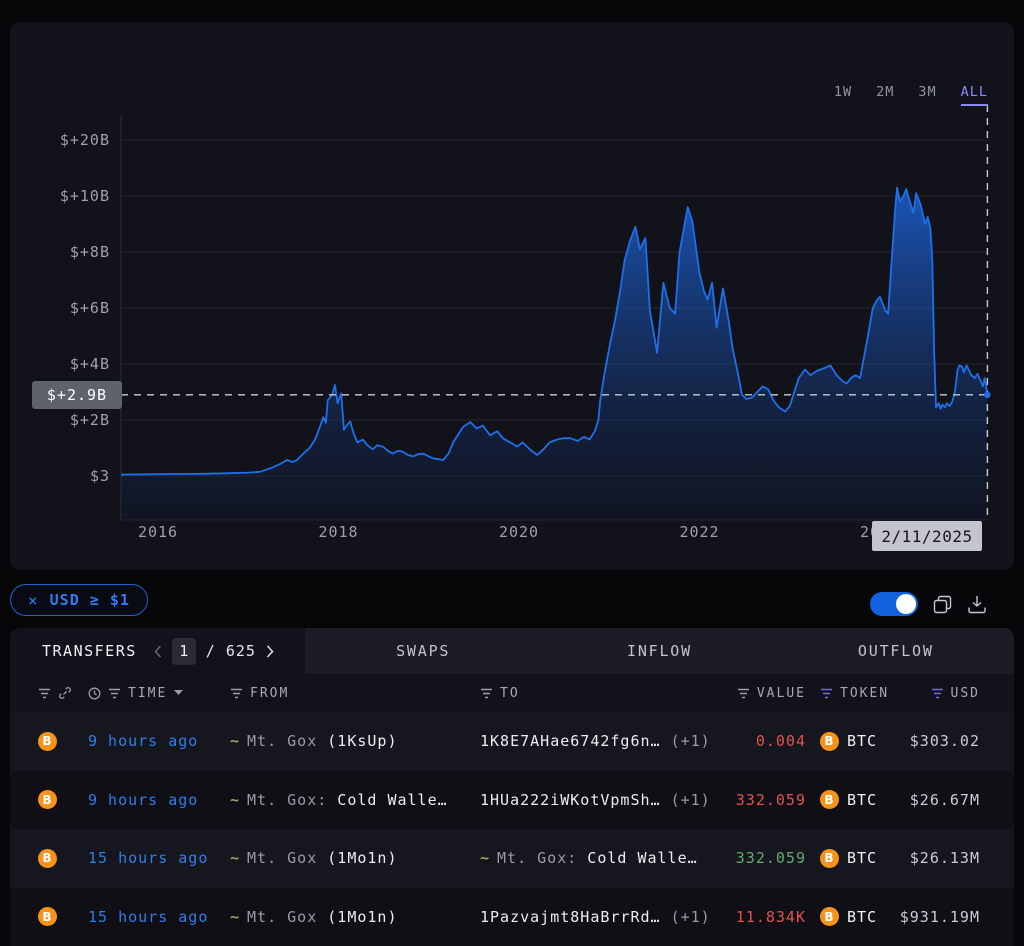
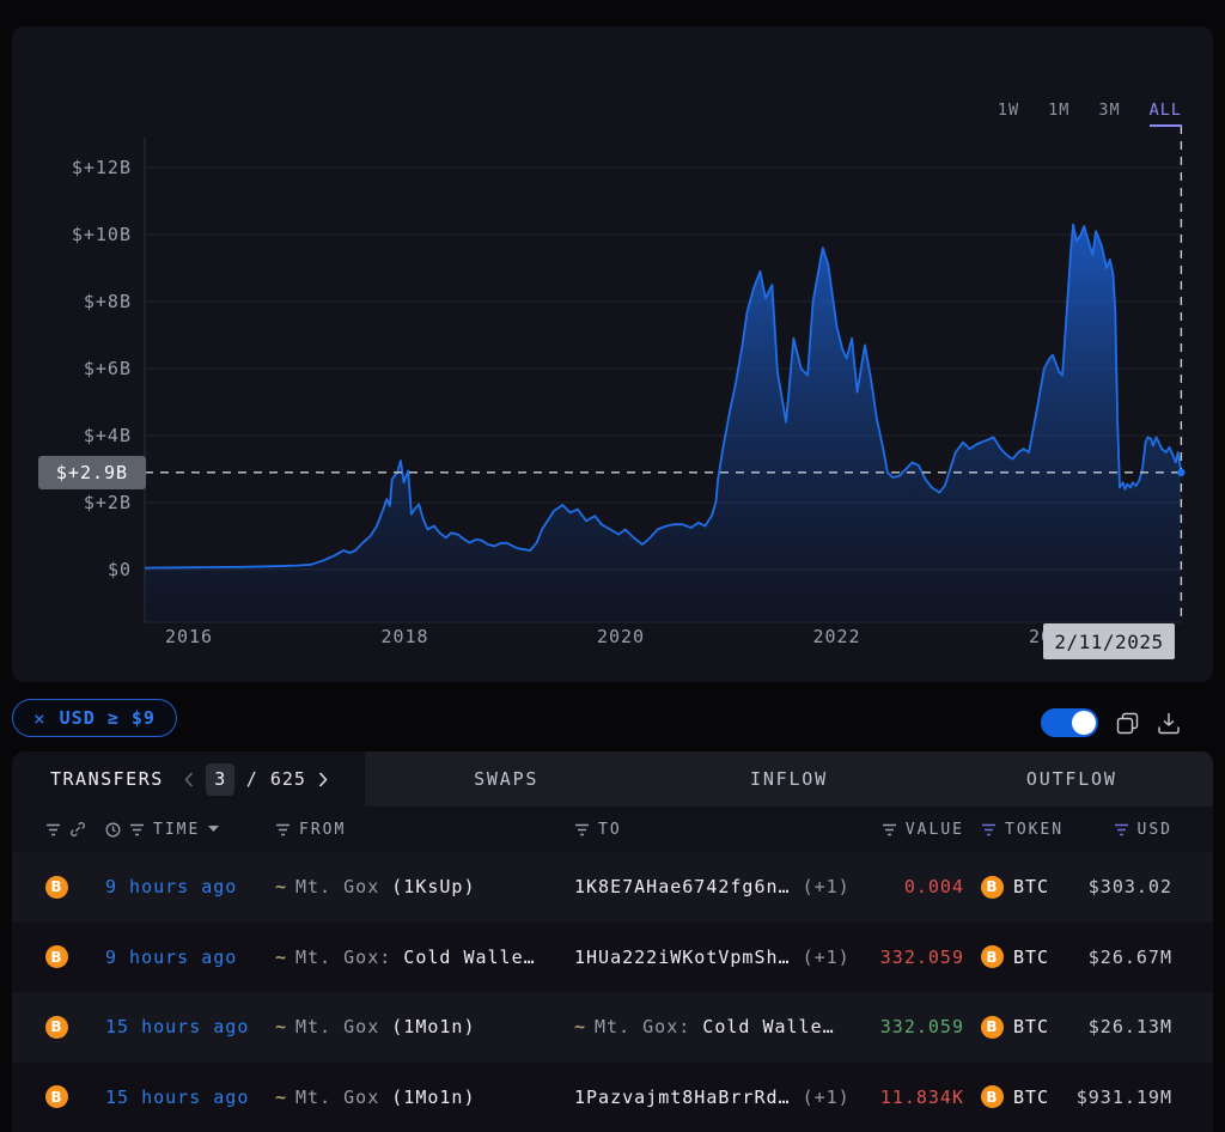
  1W
- 2M
+ 1M
  3M
  ALL
- $+20B
+ $+12B
  $+10B
  $+8B
  $+6B
  $+4B
  $+2B
- $3
+ $0
  2016
  2018
  2020
  2022
  $+2.9B
  2/11/2025
  ×
- USD ≥ $1
+ USD ≥ $9
  TRANSFERS
- 1
+ 3
  /
  625
  SWAPS
  INFLOW
  OUTFLOW
  TIME
  FROM
  TO
  VALUE
  TOKEN
  USD
  B
  9 hours ago
  ~ Mt. Gox (1KsUp)
  1K8E7AHae6742fg6n… (+1)
  0.004
  B
  BTC
  $303.02
  B
  9 hours ago
  ~ Mt. Gox: Cold Walle…
  1HUa222iWKotVpmSh… (+1)
  332.059
  B
  BTC
  $26.67M
  B
  15 hours ago
  ~ Mt. Gox (1Mo1n)
  ~ Mt. Gox: Cold Walle…
  332.059
  B
  BTC
  $26.13M
  B
  15 hours ago
  ~ Mt. Gox (1Mo1n)
  1Pazvajmt8HaBrrRd… (+1)
  11.834K
  B
  BTC
  $931.19M
